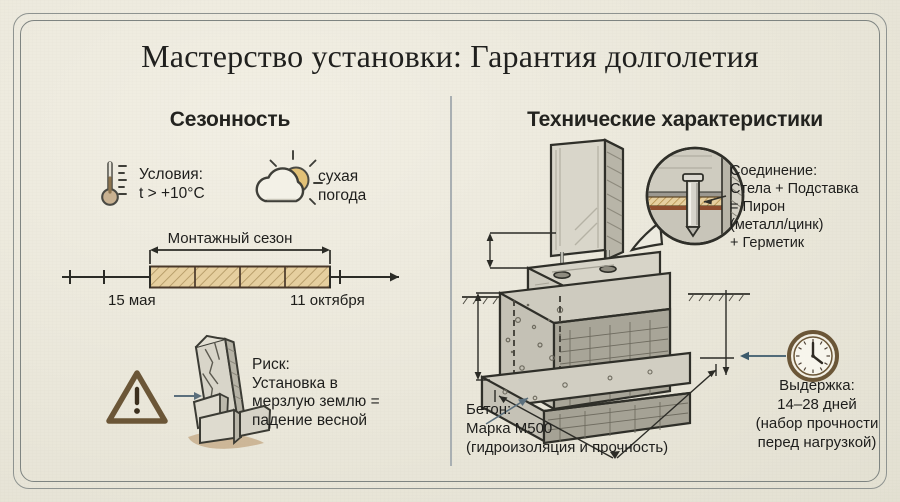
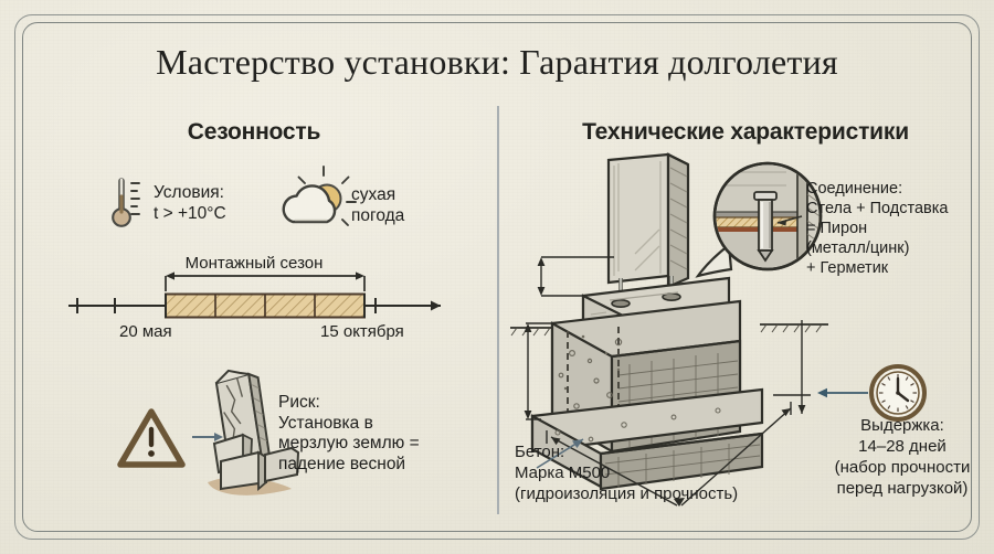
  Мастерство установки: Гарантия долголетия
  Сезонность
  Технические характеристики
  Условия:
  t > +10°C
  сухая
  погода
  Монтажный сезон
- 15 мая
+ 20 мая
- 11 октября
+ 15 октября
  Риск:
  Установка в
  мерзлую землю =
  падение весной
  Соединение:
  Стела + Подставка
  = Пирон
  (металл/цинк)
  + Герметик
  Бетон:
  Марка М500
  (гидроизоляция и прочность)
  Выдержка:
  14–28 дней
  (набор прочности
  перед нагрузкой)
